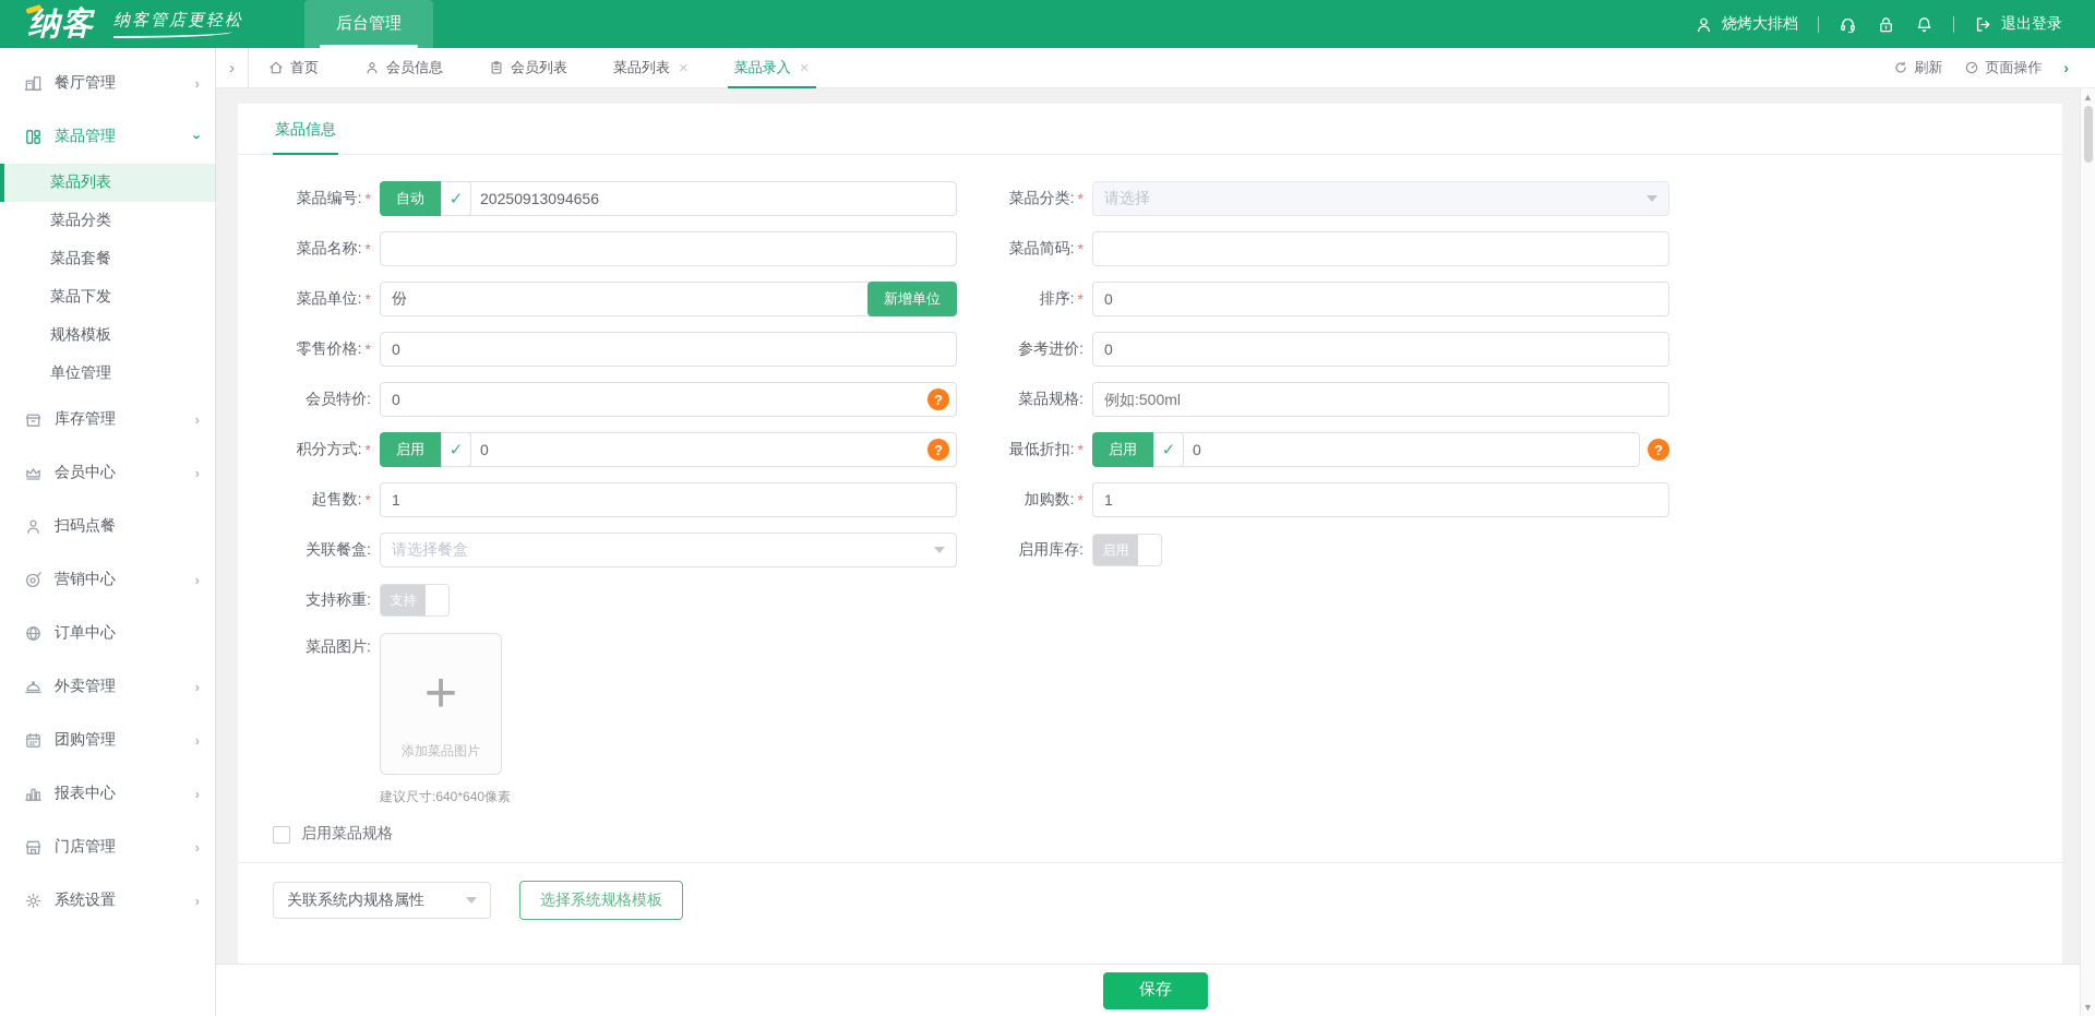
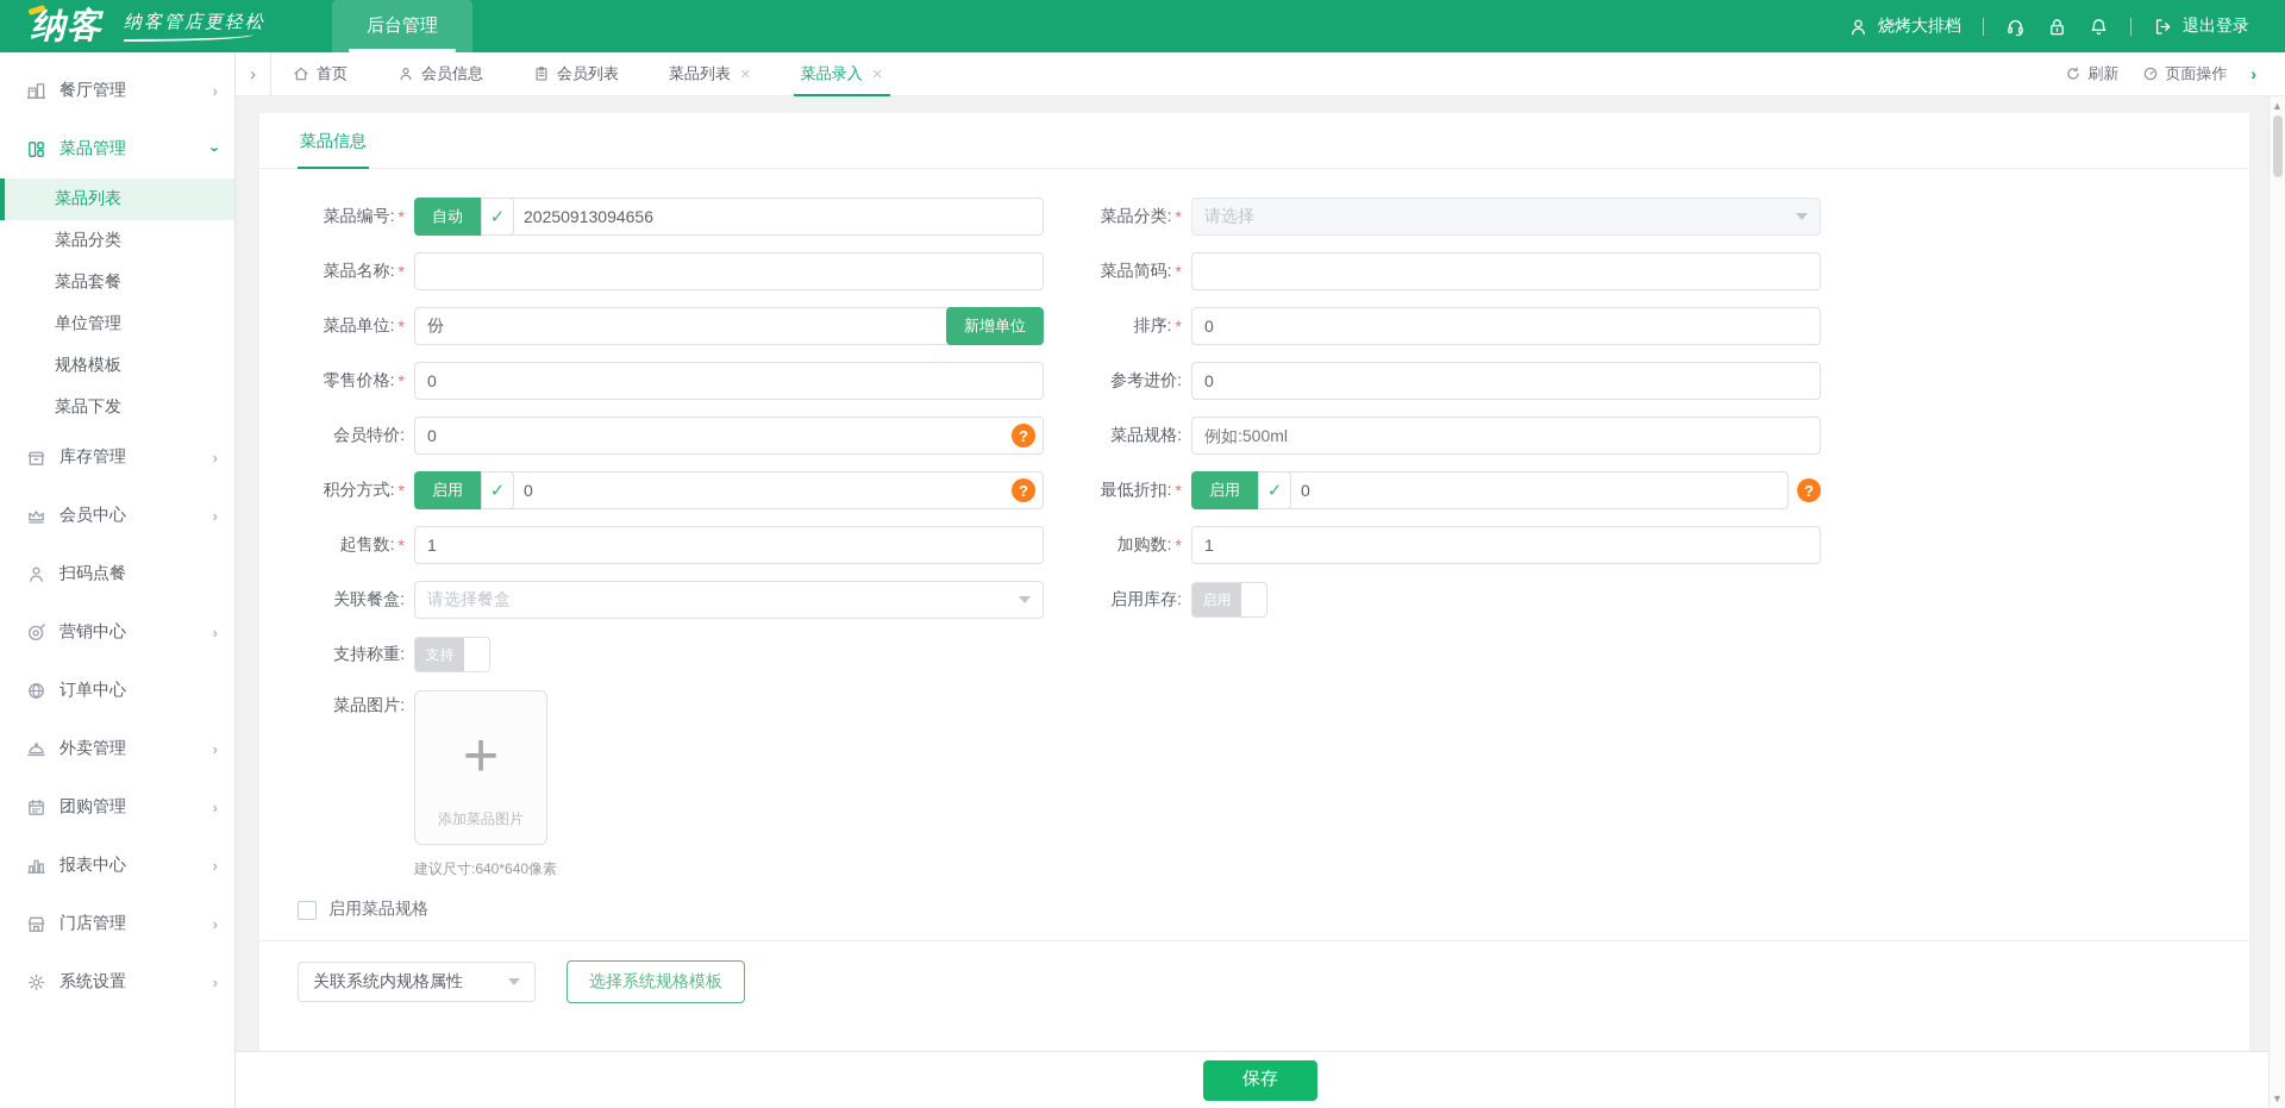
  纳客
  纳客管店更轻松
  后台管理
  烧烤大排档
  退出登录
  餐厅管理
  ›
  菜品管理
  菜品列表
  菜品分类
  菜品套餐
- 菜品下发
+ 单位管理
  规格模板
- 单位管理
+ 菜品下发
  库存管理
  ›
  会员中心
  ›
  扫码点餐
  营销中心
  ›
  订单中心
  外卖管理
  ›
  团购管理
  ›
  报表中心
  ›
  门店管理
  ›
  系统设置
  ›
  ›
  首页
  会员信息
  会员列表
  菜品列表
  ×
  菜品录入
  ×
  刷新
  页面操作
  ›
  菜品信息
  菜品编号:
  *
  自动
  ✓
  20250913094656
  菜品名称:
  *
  菜品单位:
  *
  份
  新增单位
  零售价格:
  *
  0
  会员特价:
  0
  ?
  积分方式:
  *
  启用
  ✓
  0
  ?
  起售数:
  *
  1
  关联餐盒:
  请选择餐盒
  支持称重:
  支持
  菜品图片:
  +
  添加菜品图片
  建议尺寸:640*640像素
  菜品分类:
  *
  请选择
  菜品简码:
  *
  排序:
  *
  0
  参考进价:
  0
  菜品规格:
  例如:500ml
  最低折扣:
  *
  启用
  ✓
  0
  ?
  加购数:
  *
  1
  启用库存:
  启用
  启用菜品规格
  关联系统内规格属性
  选择系统规格模板
  保存
  ▲
  ▼
